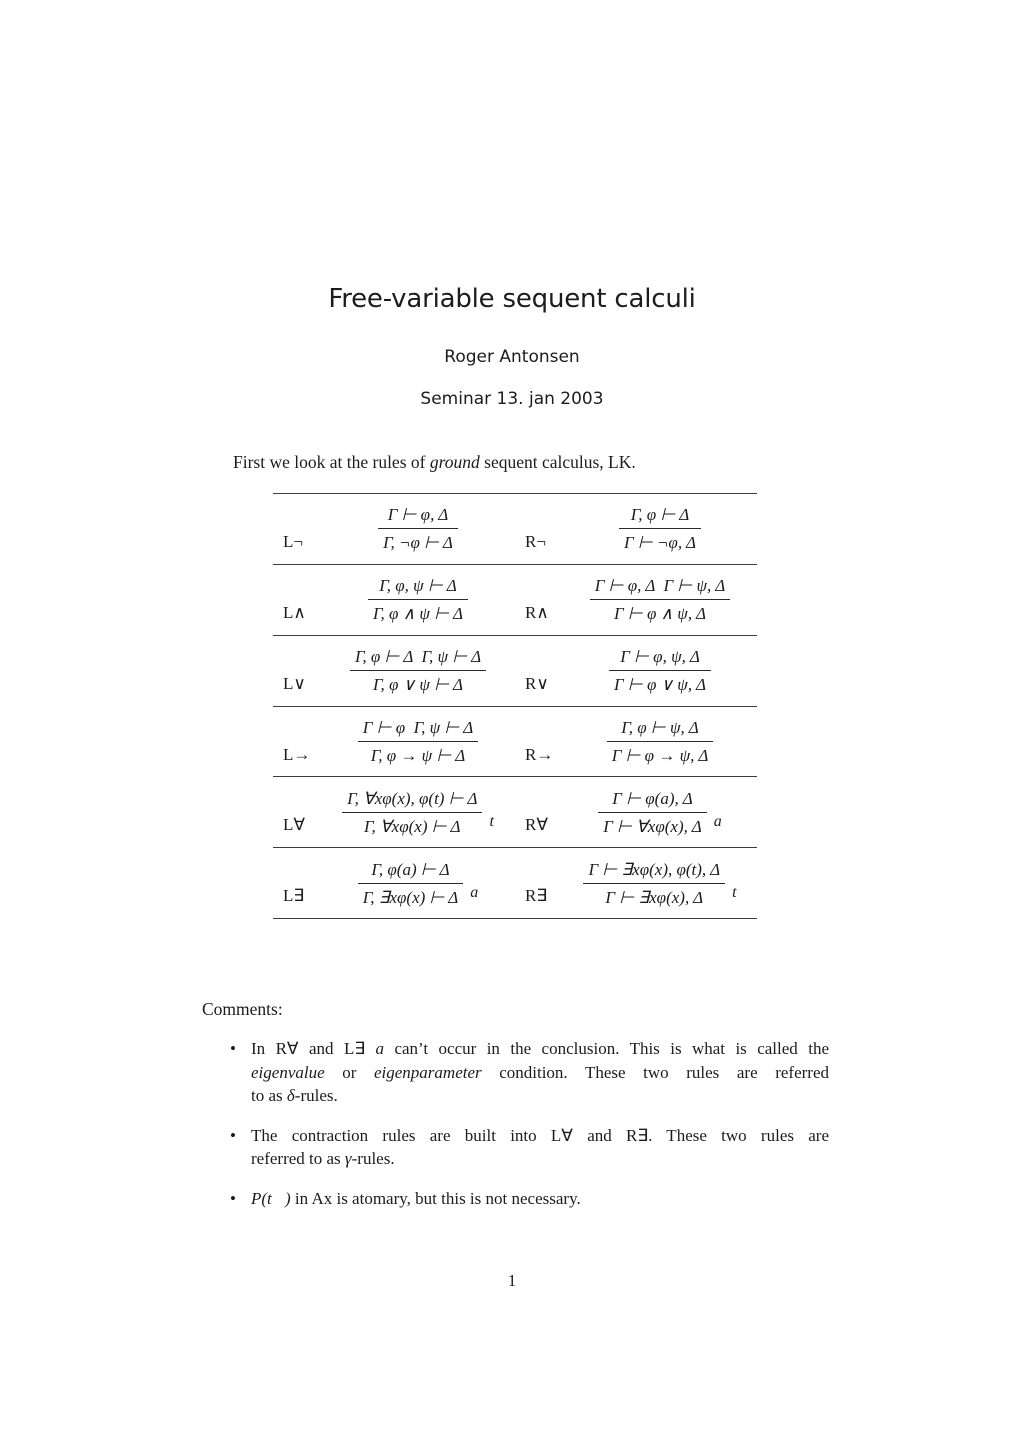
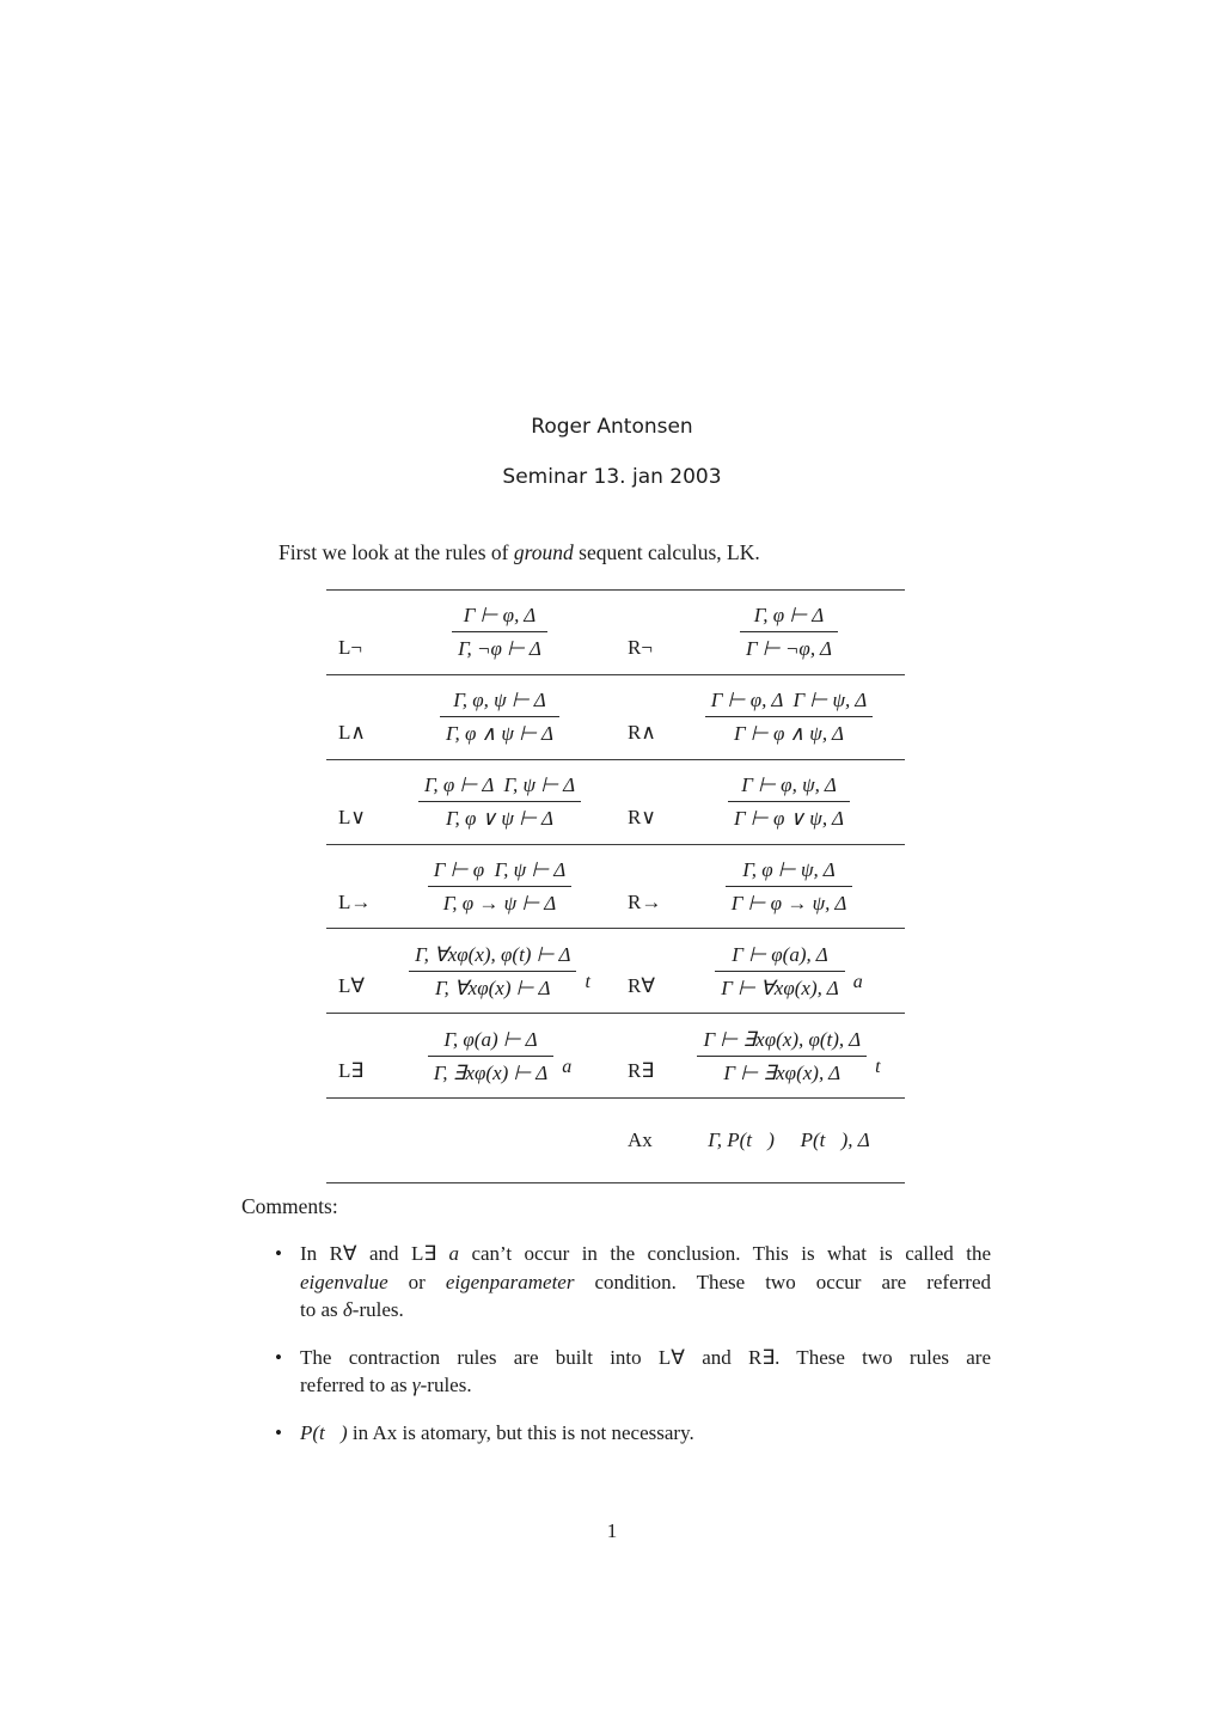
- Free-variable sequent calculi
  Roger Antonsen
  Seminar 13. jan 2003
  First we look at the rules of ground sequent calculus, LK.
  L¬
  Γ ⊢ φ, Δ
  Γ, ¬φ ⊢ Δ
  R¬
  Γ, φ ⊢ Δ
  Γ ⊢ ¬φ, Δ
  L∧
  Γ, φ, ψ ⊢ Δ
  Γ, φ ∧ ψ ⊢ Δ
  R∧
  Γ ⊢ φ, Δ Γ ⊢ ψ, Δ
  Γ ⊢ φ ∧ ψ, Δ
  L∨
  Γ, φ ⊢ Δ Γ, ψ ⊢ Δ
  Γ, φ ∨ ψ ⊢ Δ
  R∨
  Γ ⊢ φ, ψ, Δ
  Γ ⊢ φ ∨ ψ, Δ
  L→
  Γ ⊢ φ Γ, ψ ⊢ Δ
  Γ, φ → ψ ⊢ Δ
  R→
  Γ, φ ⊢ ψ, Δ
  Γ ⊢ φ → ψ, Δ
  L∀
  Γ, ∀xφ(x), φ(t) ⊢ Δ
  Γ, ∀xφ(x) ⊢ Δ
  t
  R∀
  Γ ⊢ φ(a), Δ
  Γ ⊢ ∀xφ(x), Δ
  a
  L∃
  Γ, φ(a) ⊢ Δ
  Γ, ∃xφ(x) ⊢ Δ
  a
  R∃
  Γ ⊢ ∃xφ(x), φ(t), Δ
  Γ ⊢ ∃xφ(x), Δ
  t
+ Ax
+ Γ, P(t⃗) ⊢ P(t⃗), Δ
  Comments:
  •
  In R∀ and L∃ a can’t occur in the conclusion. This is what is called the
- eigenvalue or eigenparameter condition. These two rules are referred
+ eigenvalue or eigenparameter condition. These two occur are referred
  to as δ-rules.
  •
  The contraction rules are built into L∀ and R∃. These two rules are
  referred to as γ-rules.
  •
  P(t⃗) in Ax is atomary, but this is not necessary.
  1
